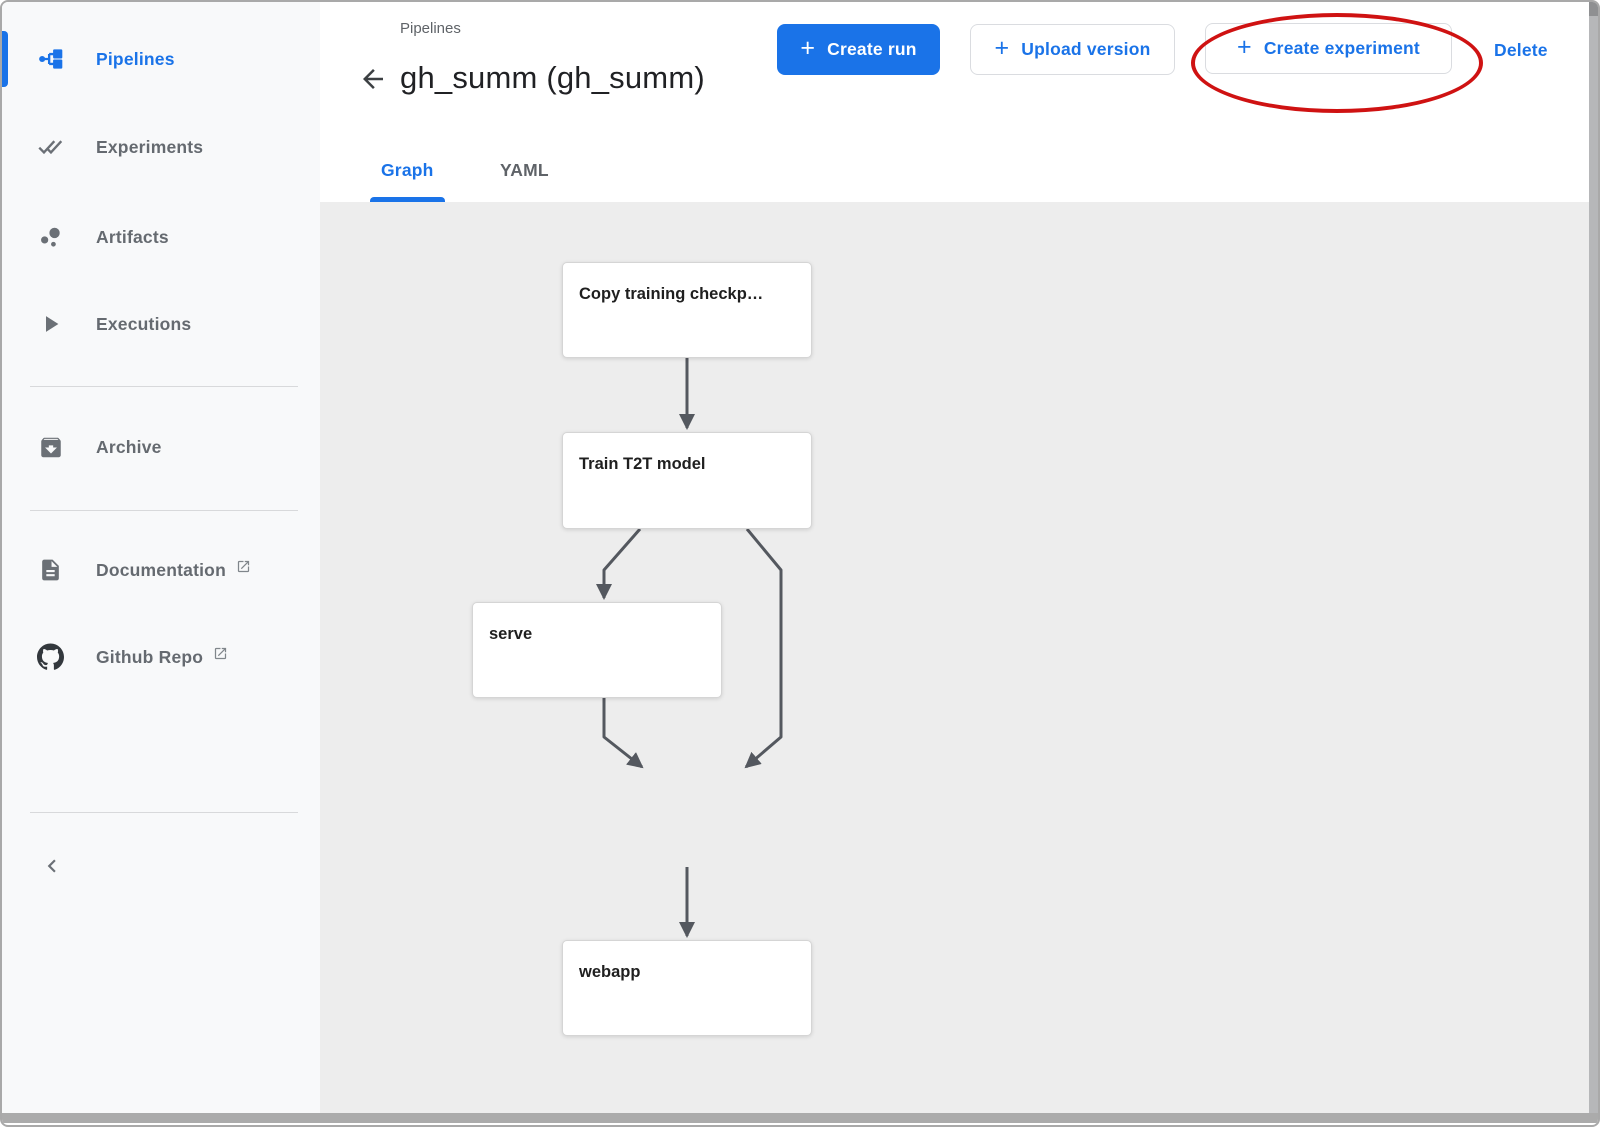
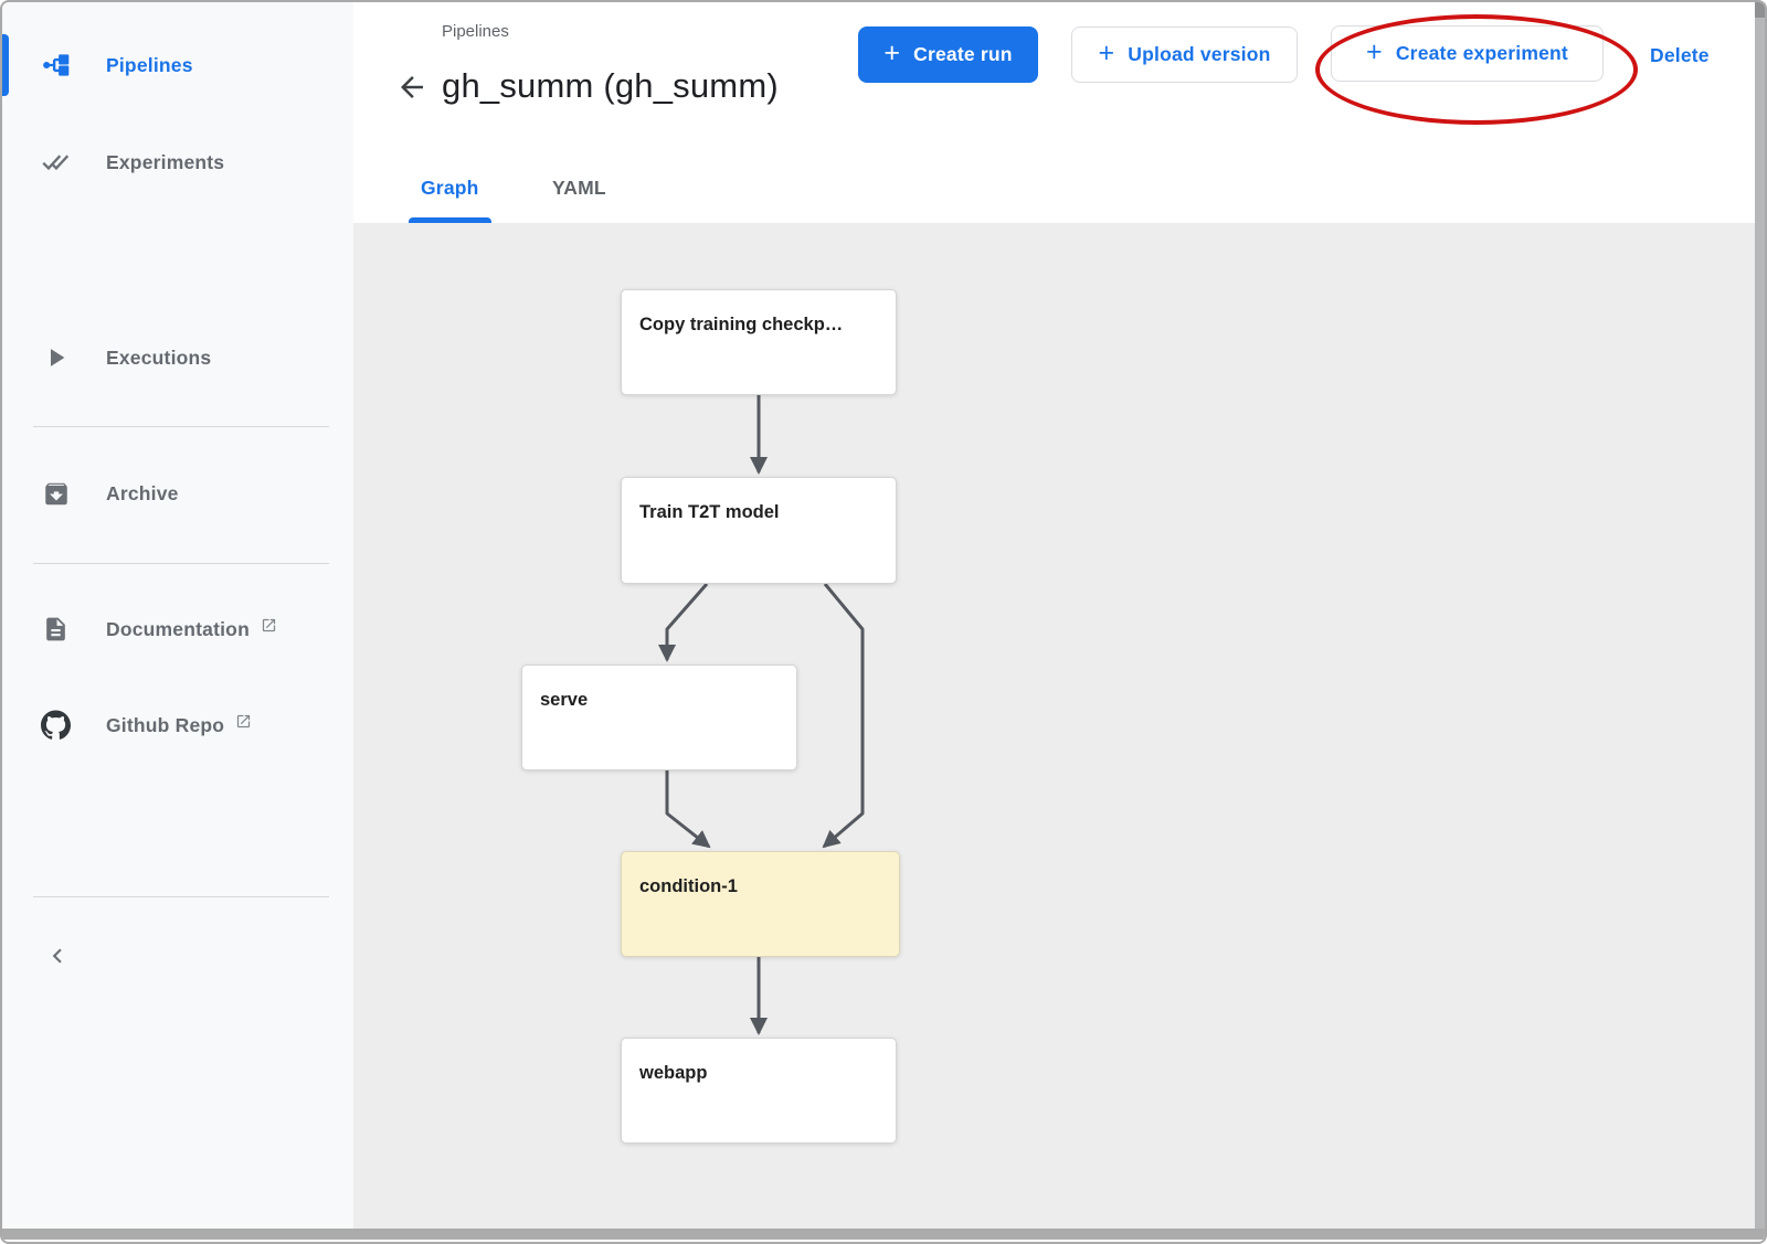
  Pipelines
  Experiments
- Artifacts
  Executions
  Archive
  Documentation
  Github Repo
  Pipelines
  gh_summ (gh_summ)
  +
  Create run
  +
  Upload version
  +
  Create experiment
  Delete
  Graph
  YAML
  Copy training checkp…
  Train T2T model
  serve
+ condition-1
  webapp
